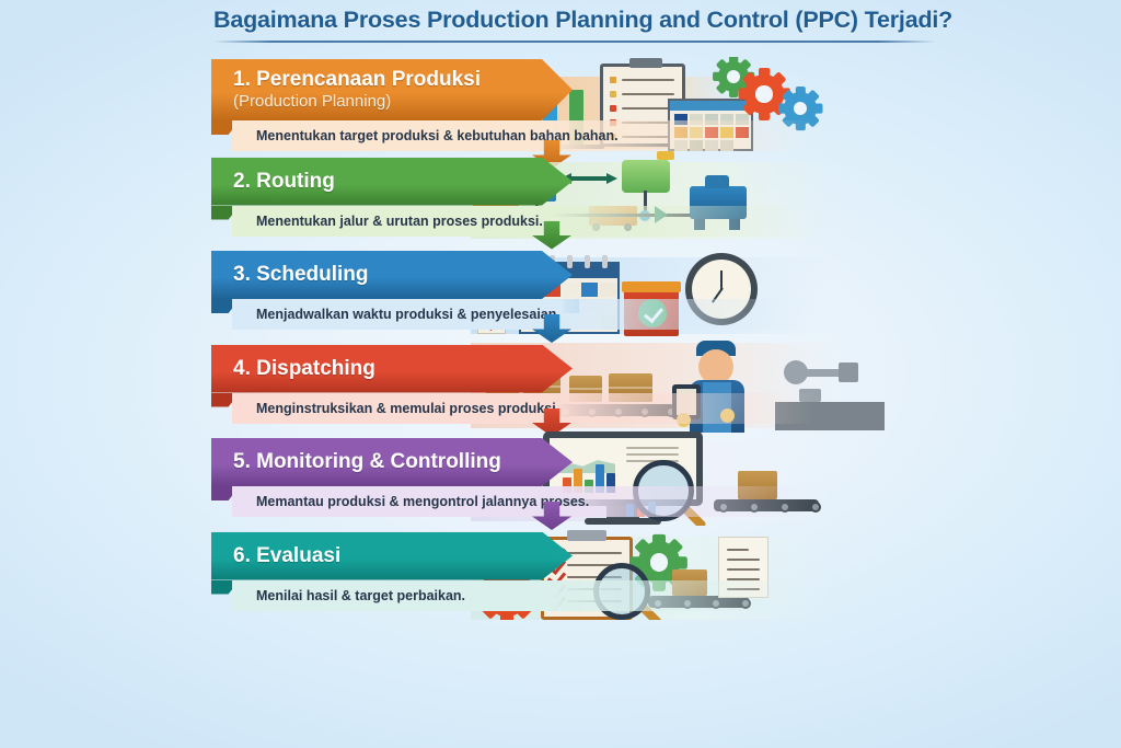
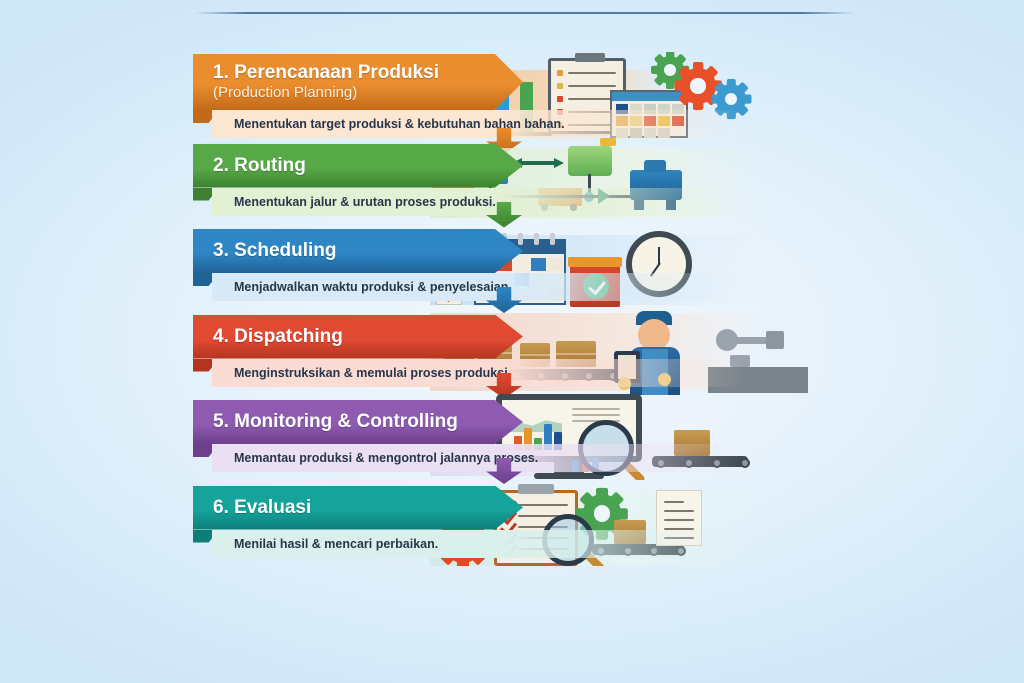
- Bagaimana Proses Production Planning and Control (PPC) Terjadi?
  1. Perencanaan Produksi
  (Production Planning)
  Menentukan target produksi & kebutuhan bahan bahan.
  2. Routing
  Menentukan jalur & urutan proses produksi.
  3. Scheduling
  Menjadwalkan waktu produksi & penyelesai
  4. Dispatching
  Menginstruksikan & memulai proses produk
  5. Monitoring & Controlling
  Memantau produksi & mengontrol jalannyases.
  6. Evaluasi
- Menilai hasil & target perbaikan.
+ Menilai hasil & mencari perbaikan.
